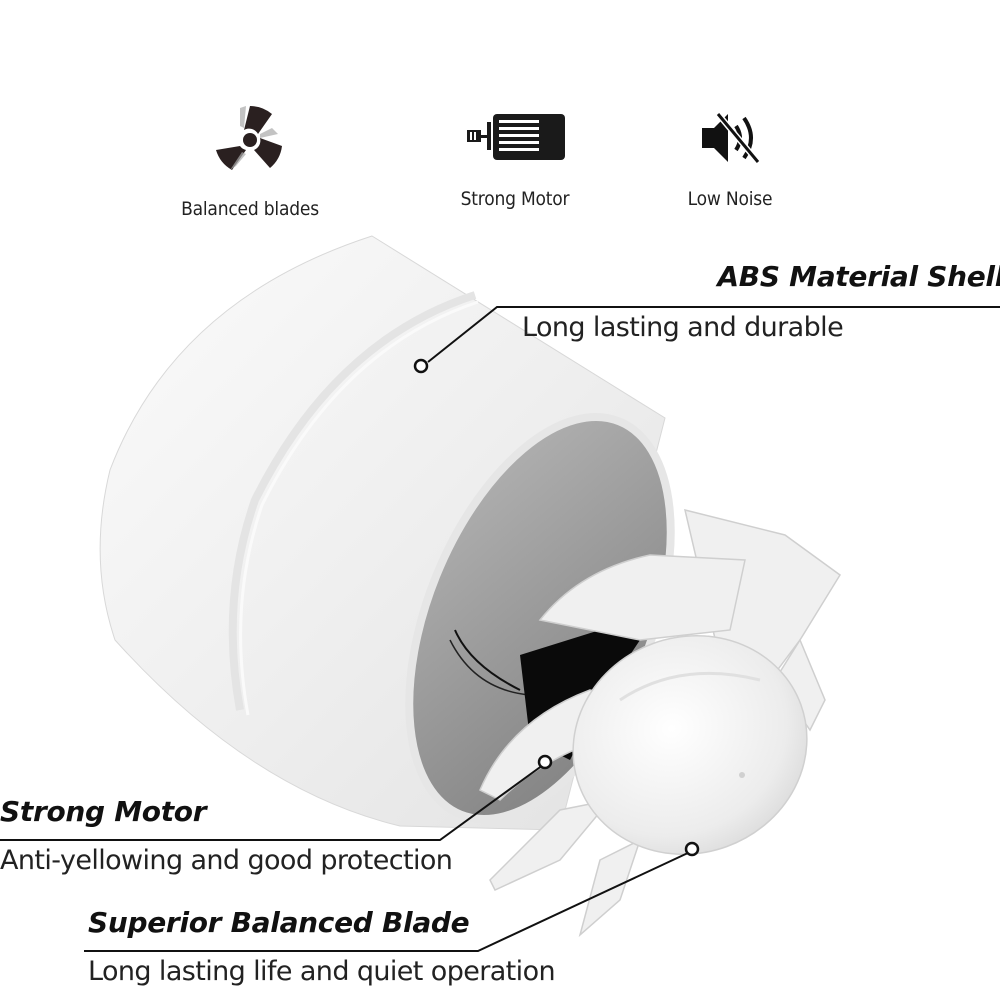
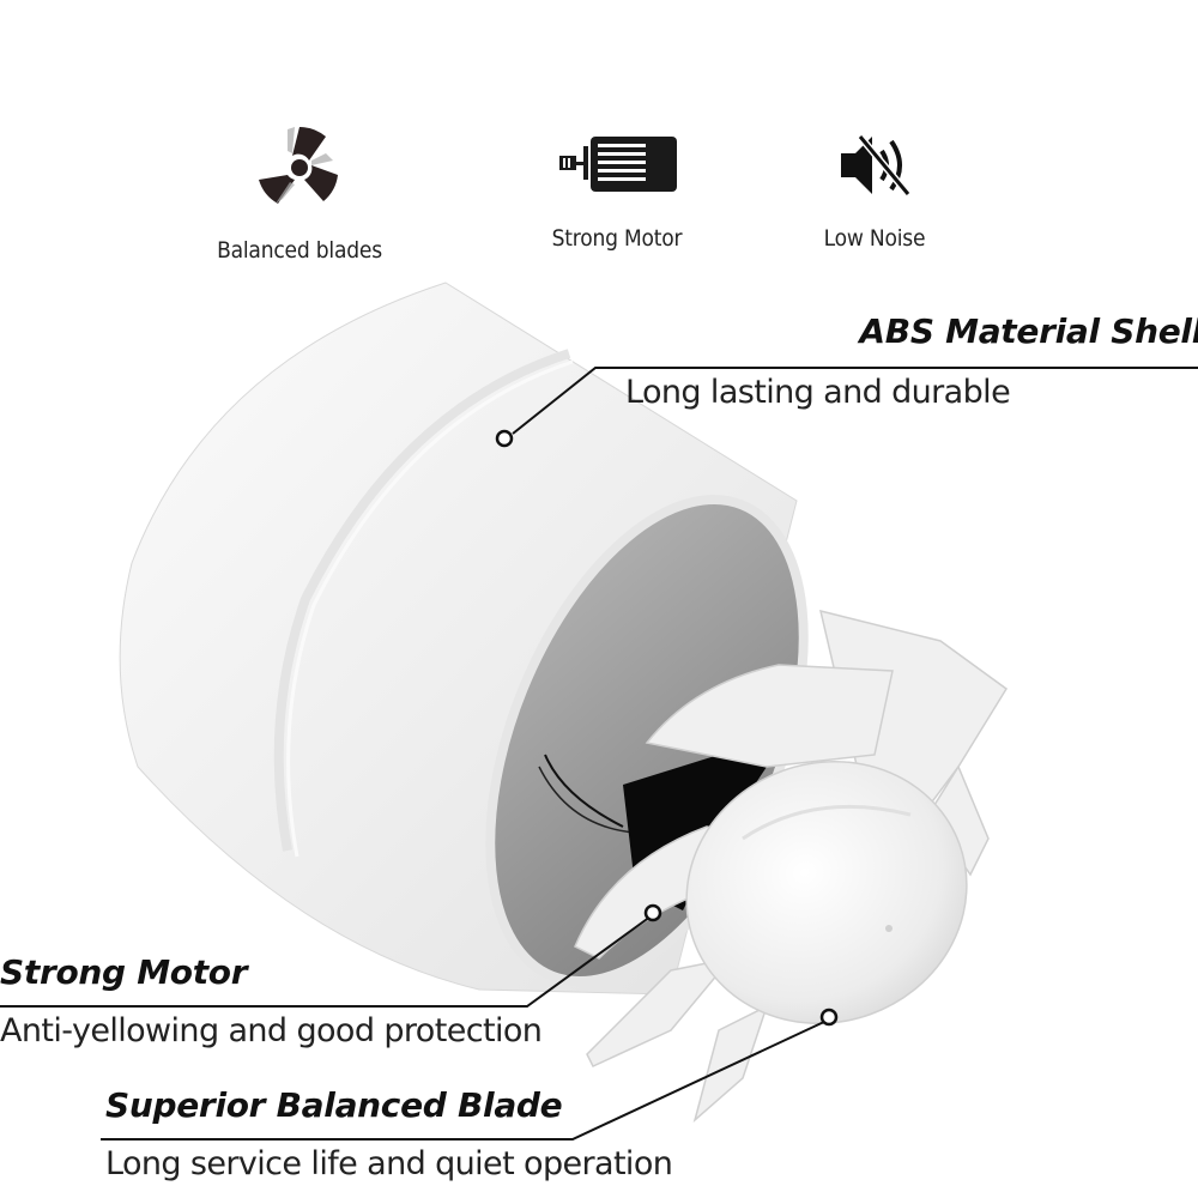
  Balanced blades
  Strong Motor
  Low Noise
  ABS Material Shell
  Long lasting and durable
  Strong Motor
  Anti-yellowing and good protection
  Superior Balanced Blade
- Long lasting life and quiet operation
+ Long service life and quiet operation
